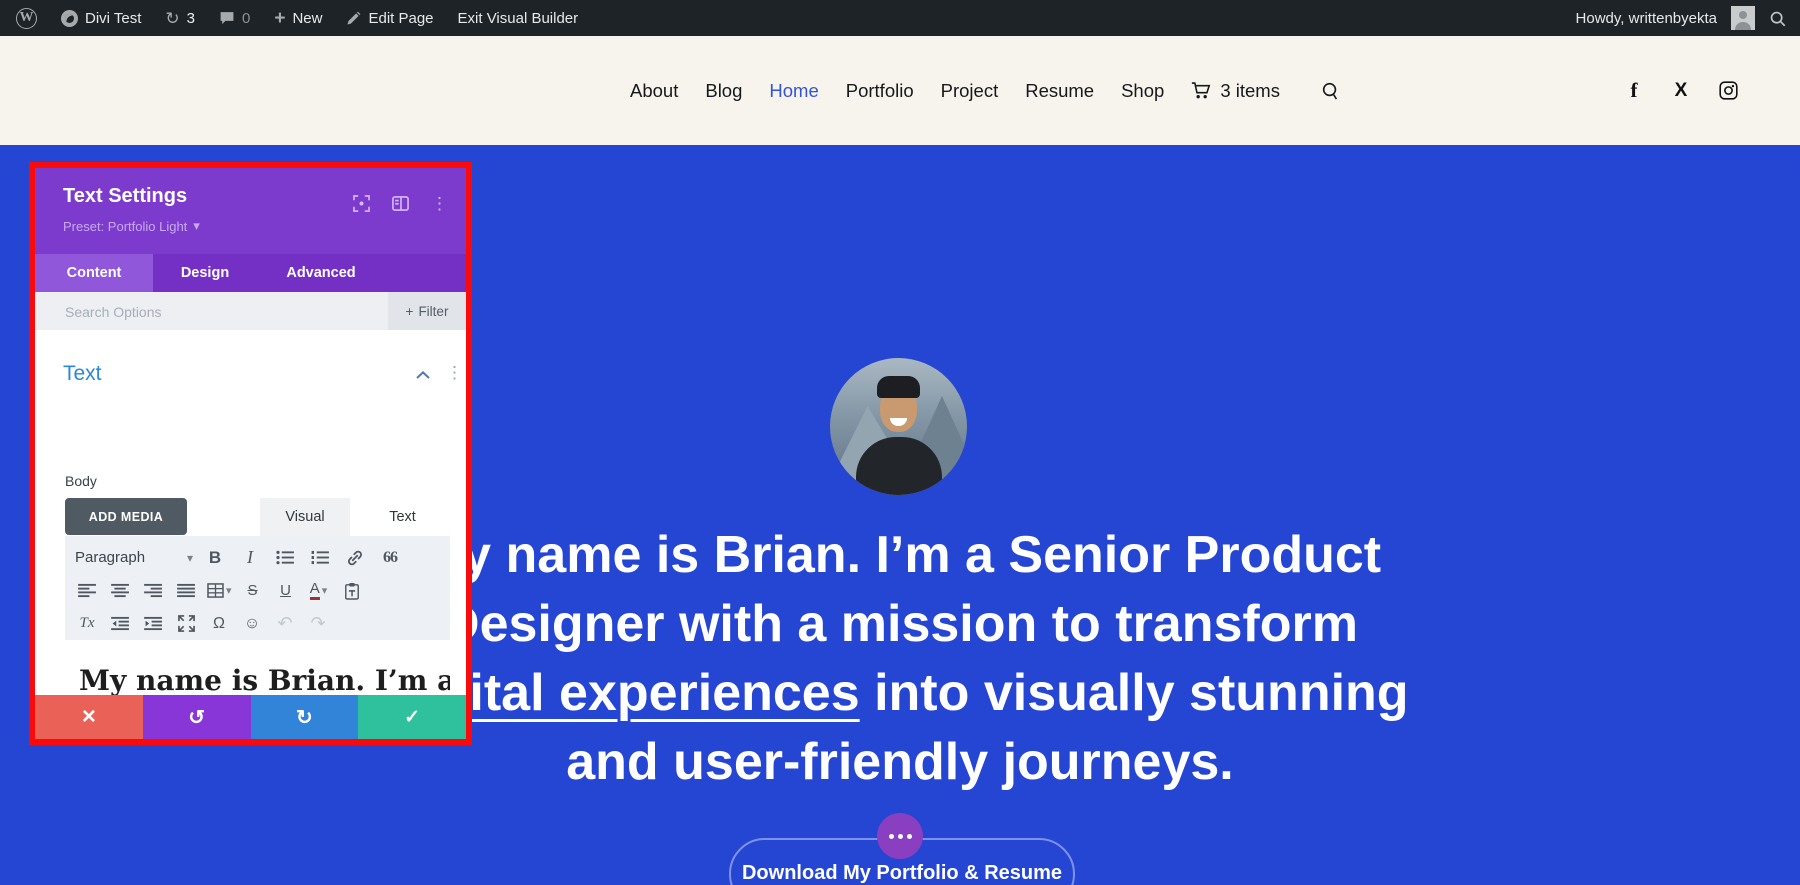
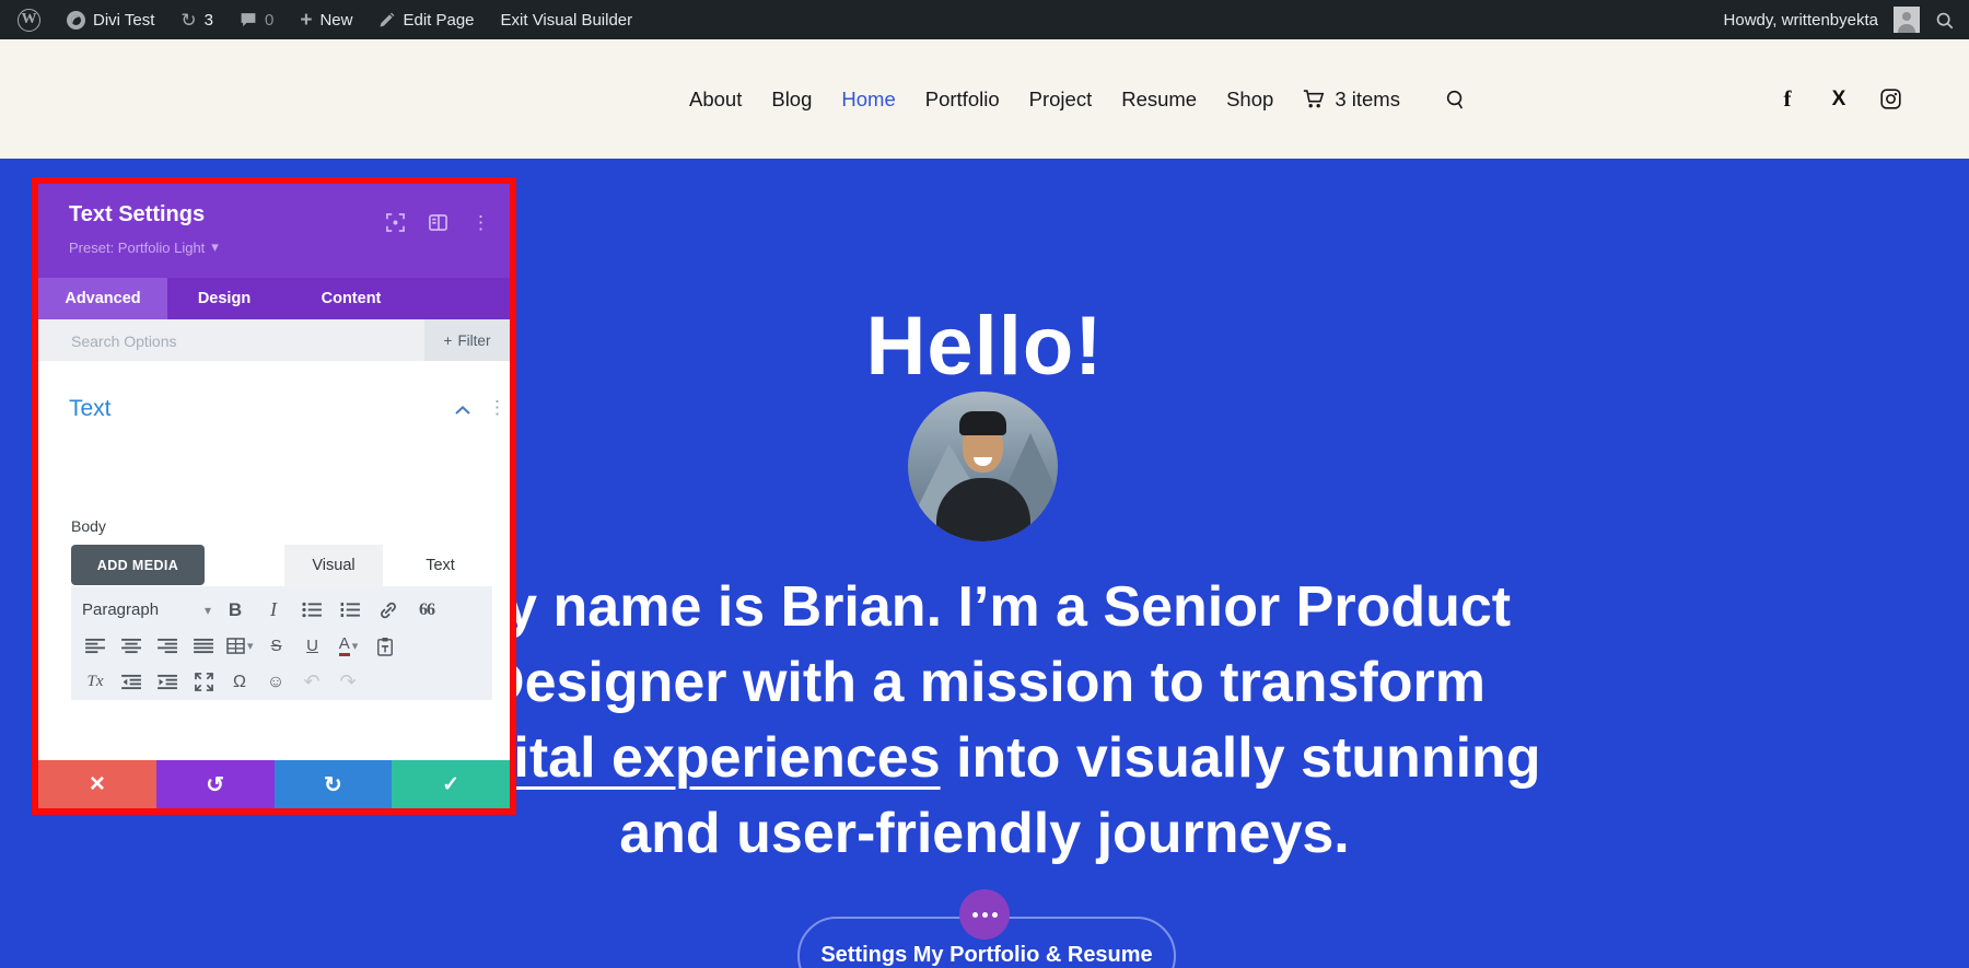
  W
  Divi Test
  ↻
  3
  0
  +
  New
  Edit Page
  Exit Visual Builder
  Howdy, writtenbyekta
  About
  Blog
  Home
  Portfolio
  Project
  Resume
  Shop
  3 items
  f
  X
+ Hello!
  y name is Brian. I’m a Senior Product
  esigner with a mission to transform
  ital experiences into visually stunning
  and user-friendly journeys.
- Download My Portfolio & Resume
+ Settings My Portfolio & Resume
  Text Settings
  Preset: Portfolio Light
  ▾
  ⋮
- Content
+ Advanced
  Design
- Advanced
+ Content
  Search Options
  +
  Filter
  Text
  ⋮
  Body
  ADD MEDIA
  Visual
  Text
  Paragraph
  ▾
  B
  I
  66
  ▾
  S
  U
  A
  ▾
  Tx
  Ω
  ☺
  ↶
  ↷
- My name is Brian. I’m a
  ×
  ↺
  ↻
  ✓
